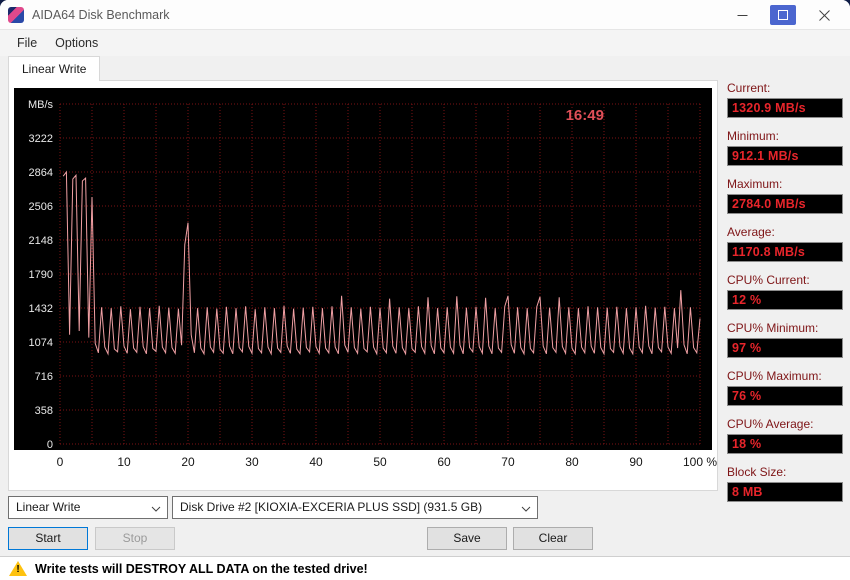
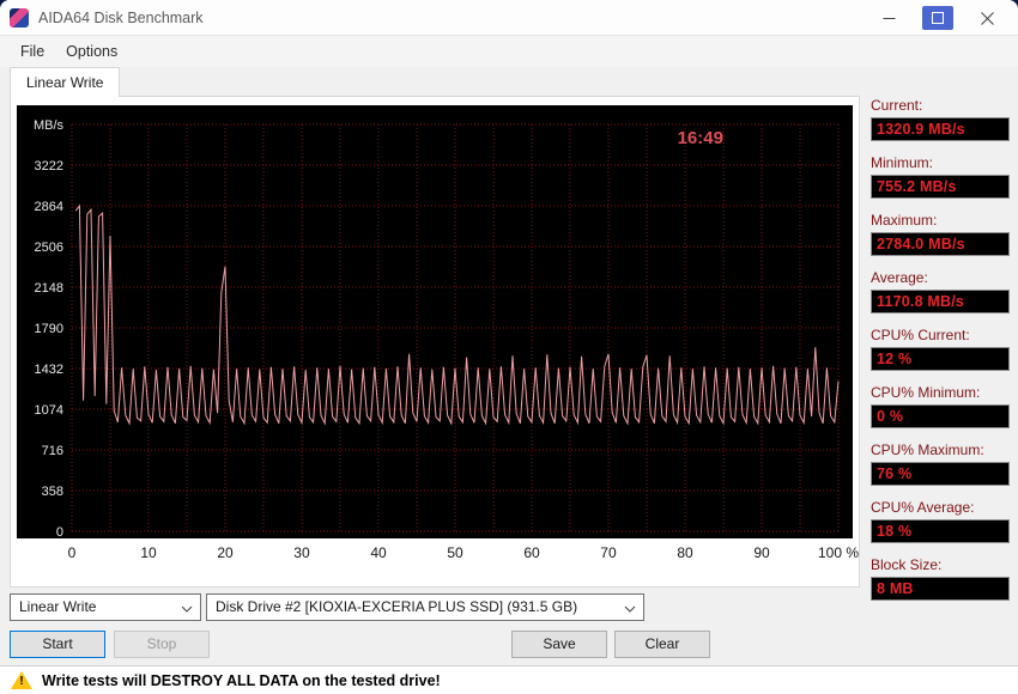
  AIDA64 Disk Benchmark
  File
  Options
  Linear Write
  0
  358
  716
  1074
  1432
  1790
  2148
  2506
  2864
  3222
  MB/s
  16:49
  0
  10
  20
  30
  40
  50
  60
  70
  80
  90
  100 %
  Current:
  1320.9 MB/s
  Minimum:
- 912.1 MB/s
+ 755.2 MB/s
  Maximum:
  2784.0 MB/s
  Average:
  1170.8 MB/s
  CPU% Current:
  12 %
  CPU% Minimum:
- 97 %
+ 0 %
  CPU% Maximum:
  76 %
  CPU% Average:
  18 %
  Block Size:
  8 MB
  Linear Write
  Disk Drive #2 [KIOXIA-EXCERIA PLUS SSD] (931.5 GB)
  Start
  Stop
  Save
  Clear
  !
  Write tests will DESTROY ALL DATA on the tested drive!
